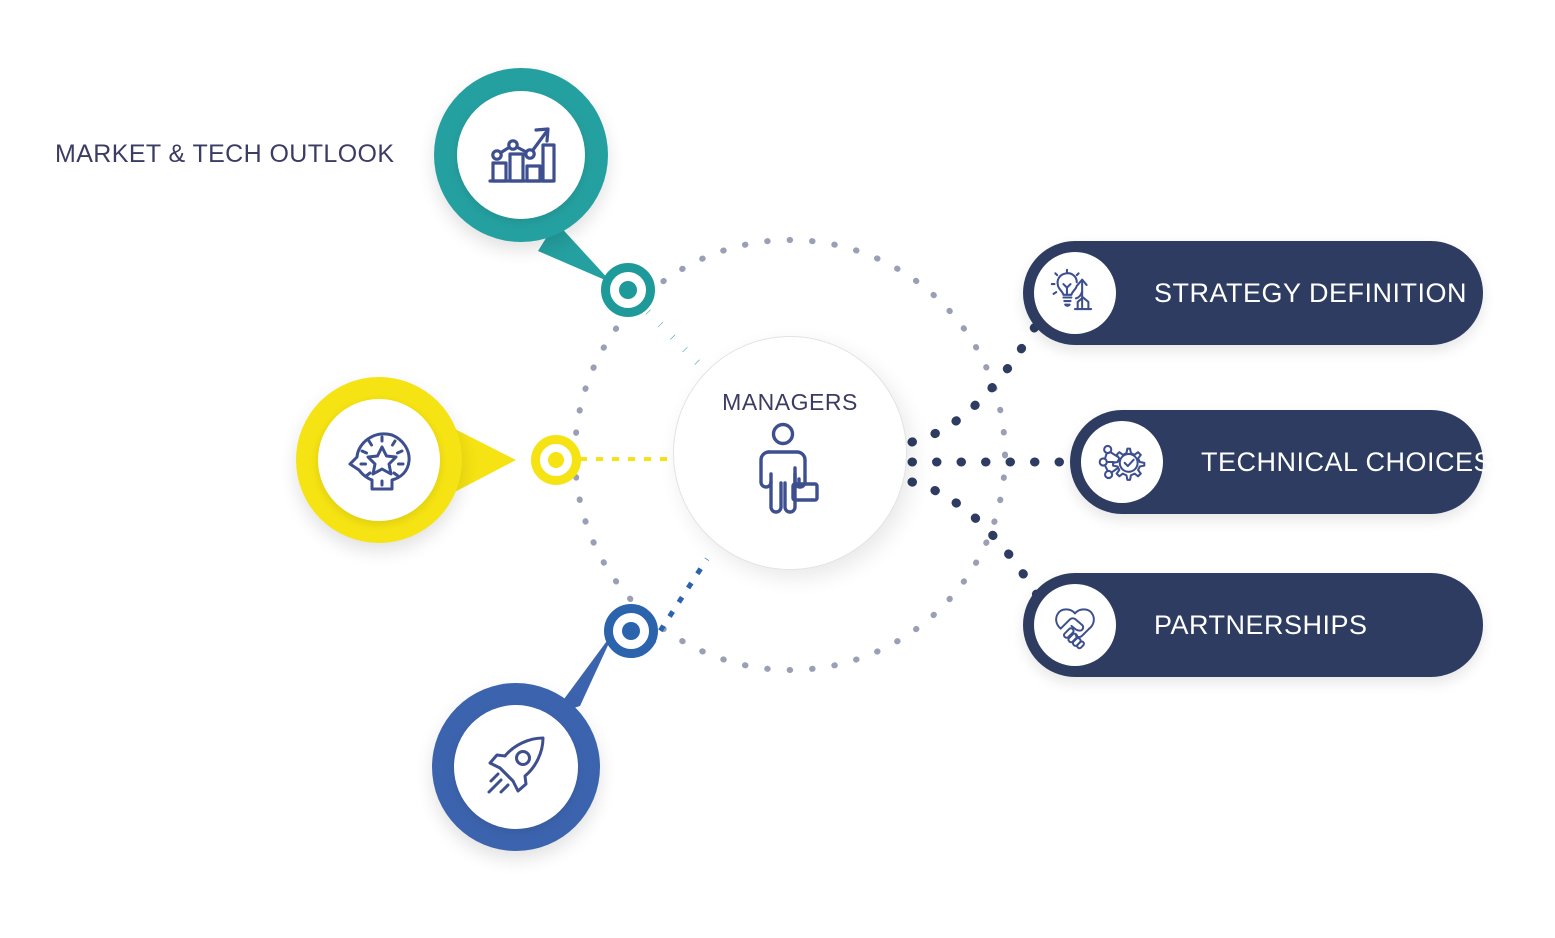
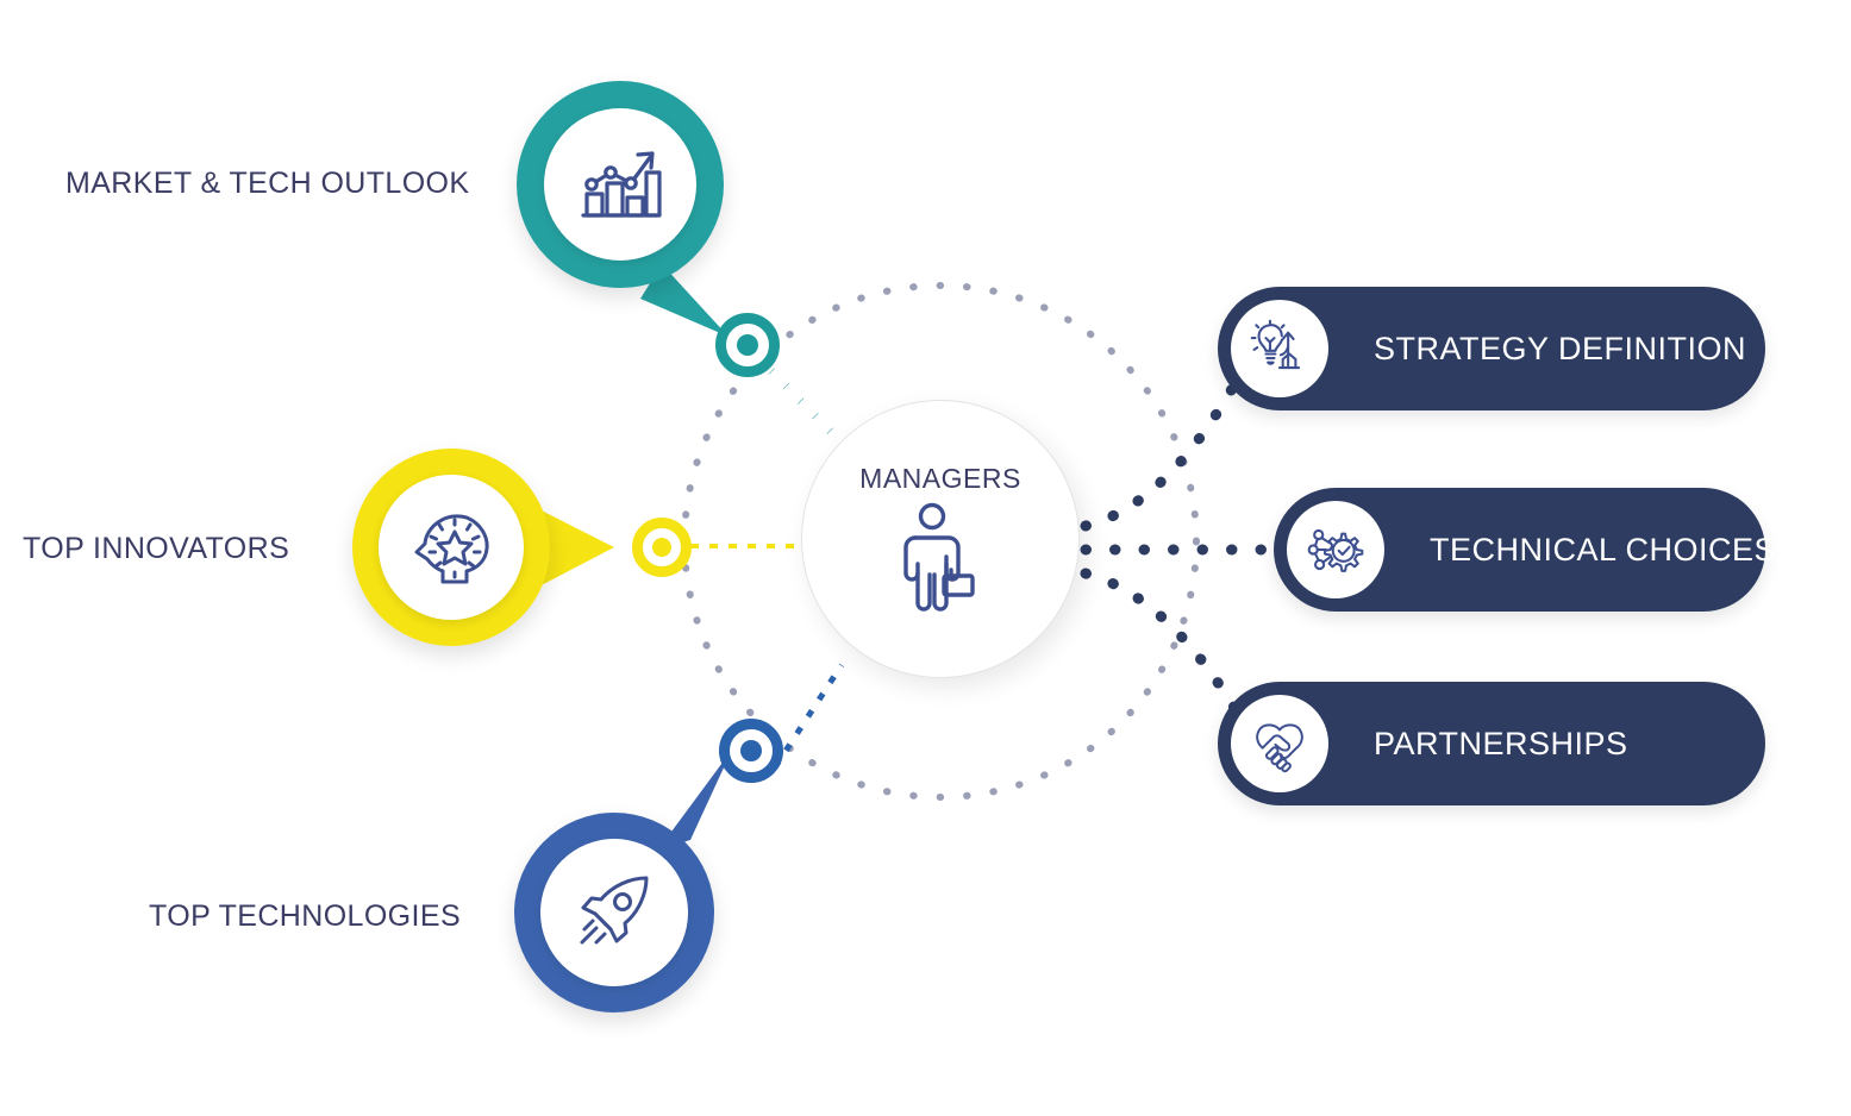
  MARKET & TECH OUTLOOK
+ TOP INNOVATORS
+ TOP TECHNOLOGIES
  MANAGERS
  STRATEGY DEFINITION
  TECHNICAL CHOICES
  PARTNERSHIPS
